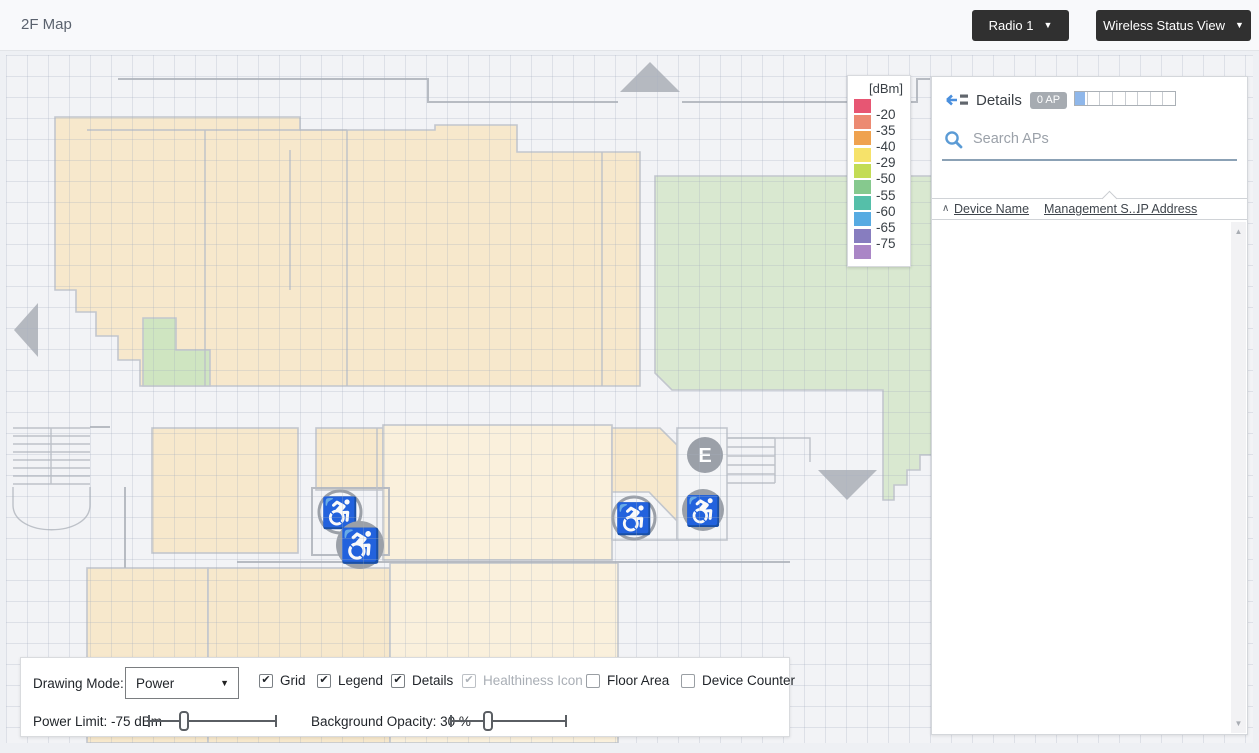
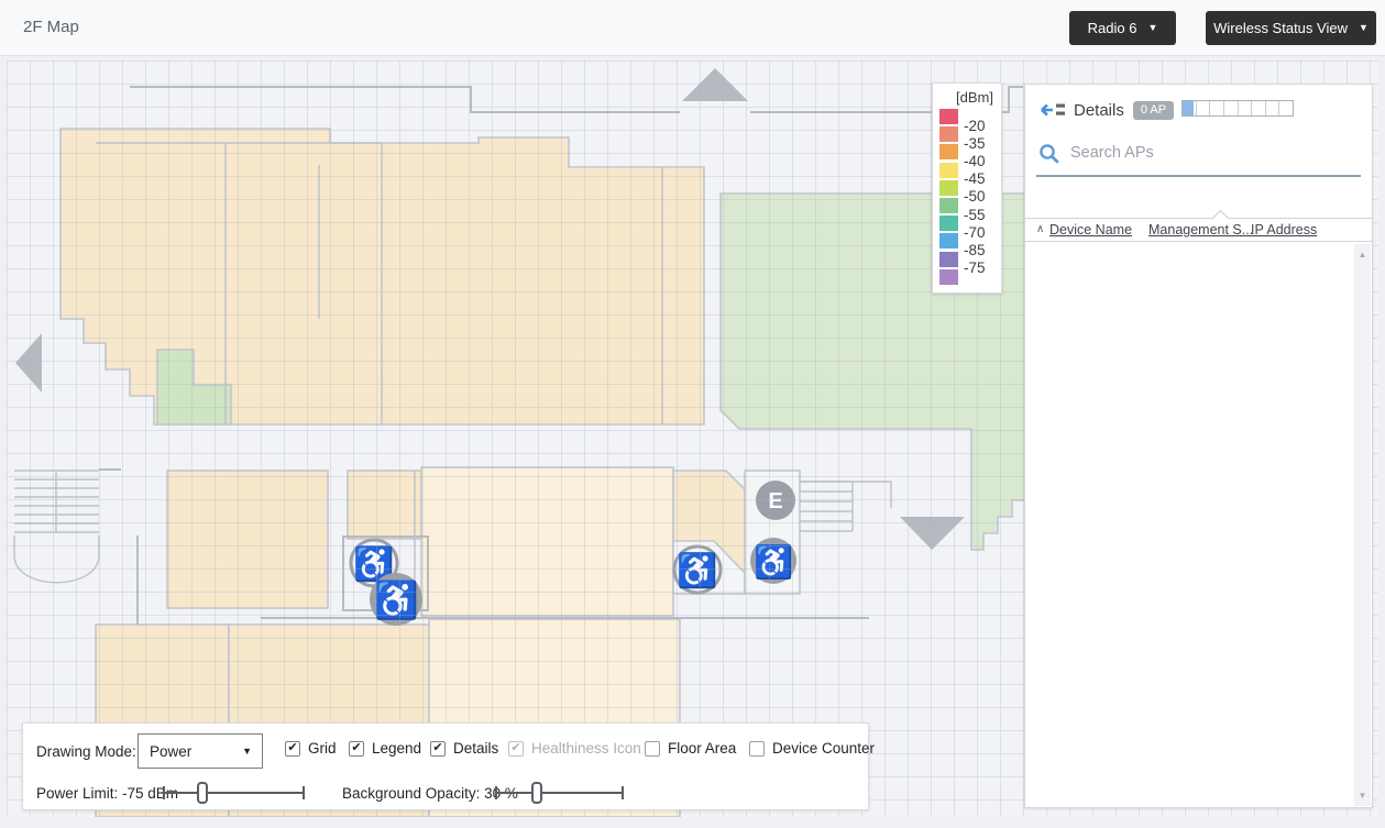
  2F Map
- Radio 1
+ Radio 6
  ▼
  Wireless Status View
  ▼
  [dBm]
  -20
  -35
  -40
- -29
+ -45
  -50
  -55
- -60
+ -70
- -65
+ -85
  -75
  Details
  0 AP
  Search APs
  ∧
  Device Name
  Management S...
  IP Address
  ▲
  ▼
  Drawing Mode:
  Power
  ▼
  ✔
  Grid
  ✔
  Legend
  ✔
  Details
  ✔
  Healthiness Icon
  Floor Area
  Device Counter
  Power Limit: -75 dB
  Background Opacity: 3
